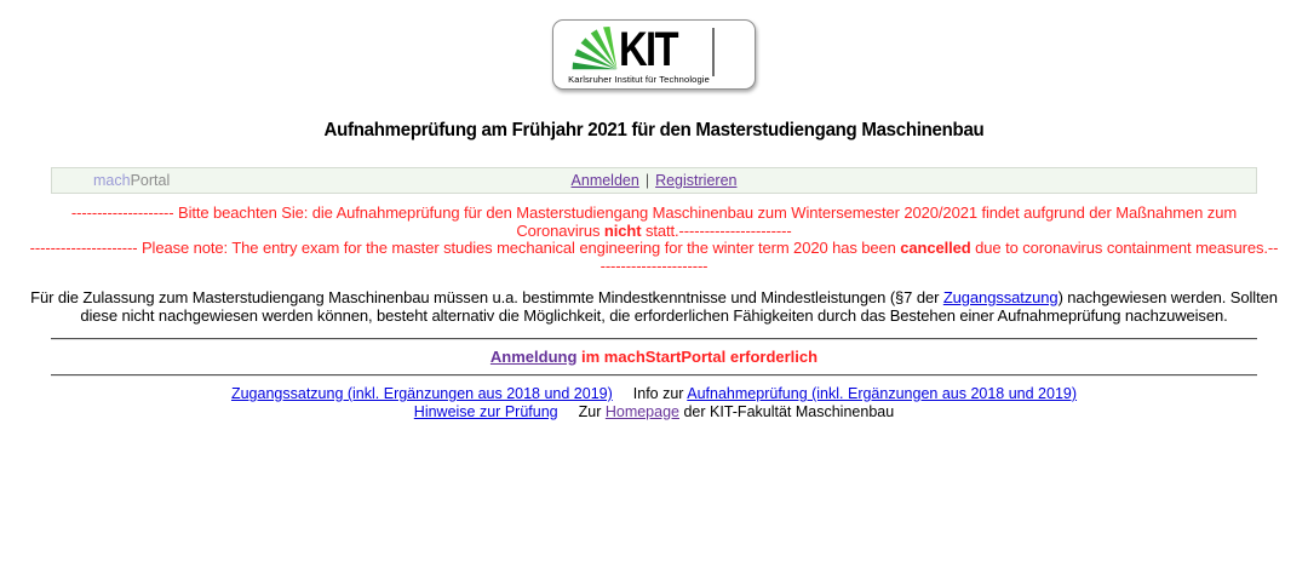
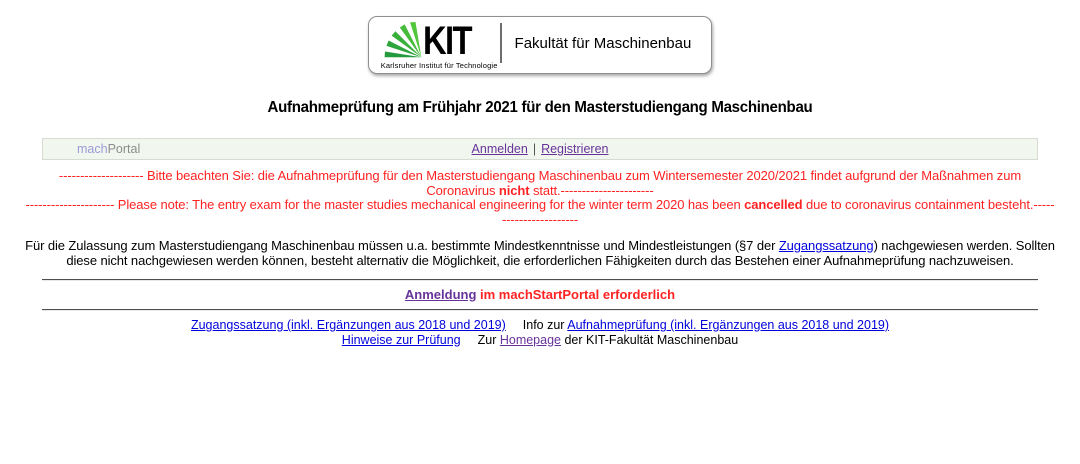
  KIT
  Karlsruher Institut für Technologie
+ Fakultät für Maschinenbau
  Aufnahmeprüfung am Frühjahr 2021 für den Masterstudiengang Maschinenbau
  machPortal
  Anmelden | Registrieren
  -------------------- Bitte beachten Sie: die Aufnahmeprüfung für den Masterstudiengang Maschinenbau zum Wintersemester 2020/2021 findet aufgrund der Maßnahmen zum Coronavirus nicht statt.----------------------
- --------------------- Please note: The entry exam for the master studies mechanical engineering for the winter term 2020 has been cancelled due to coronavirus containment measures.-----------------------
+ --------------------- Please note: The entry exam for the master studies mechanical engineering for the winter term 2020 has been cancelled due to coronavirus containment besteht.-----------------------
  Für die Zulassung zum Masterstudiengang Maschinenbau müssen u.a. bestimmte Mindestkenntnisse und Mindestleistungen (§7 der Zugangssatzung) nachgewiesen werden. Sollten diese nicht nachgewiesen werden können, besteht alternativ die Möglichkeit, die erforderlichen Fähigkeiten durch das Bestehen einer Aufnahmeprüfung nachzuweisen.
  Anmeldung im machStartPortal erforderlich
  Zugangssatzung (inkl. Ergänzungen aus 2018 und 2019) Info zur Aufnahmeprüfung (inkl. Ergänzungen aus 2018 und 2019)
  Hinweise zur Prüfung Zur Homepage der KIT-Fakultät Maschinenbau
